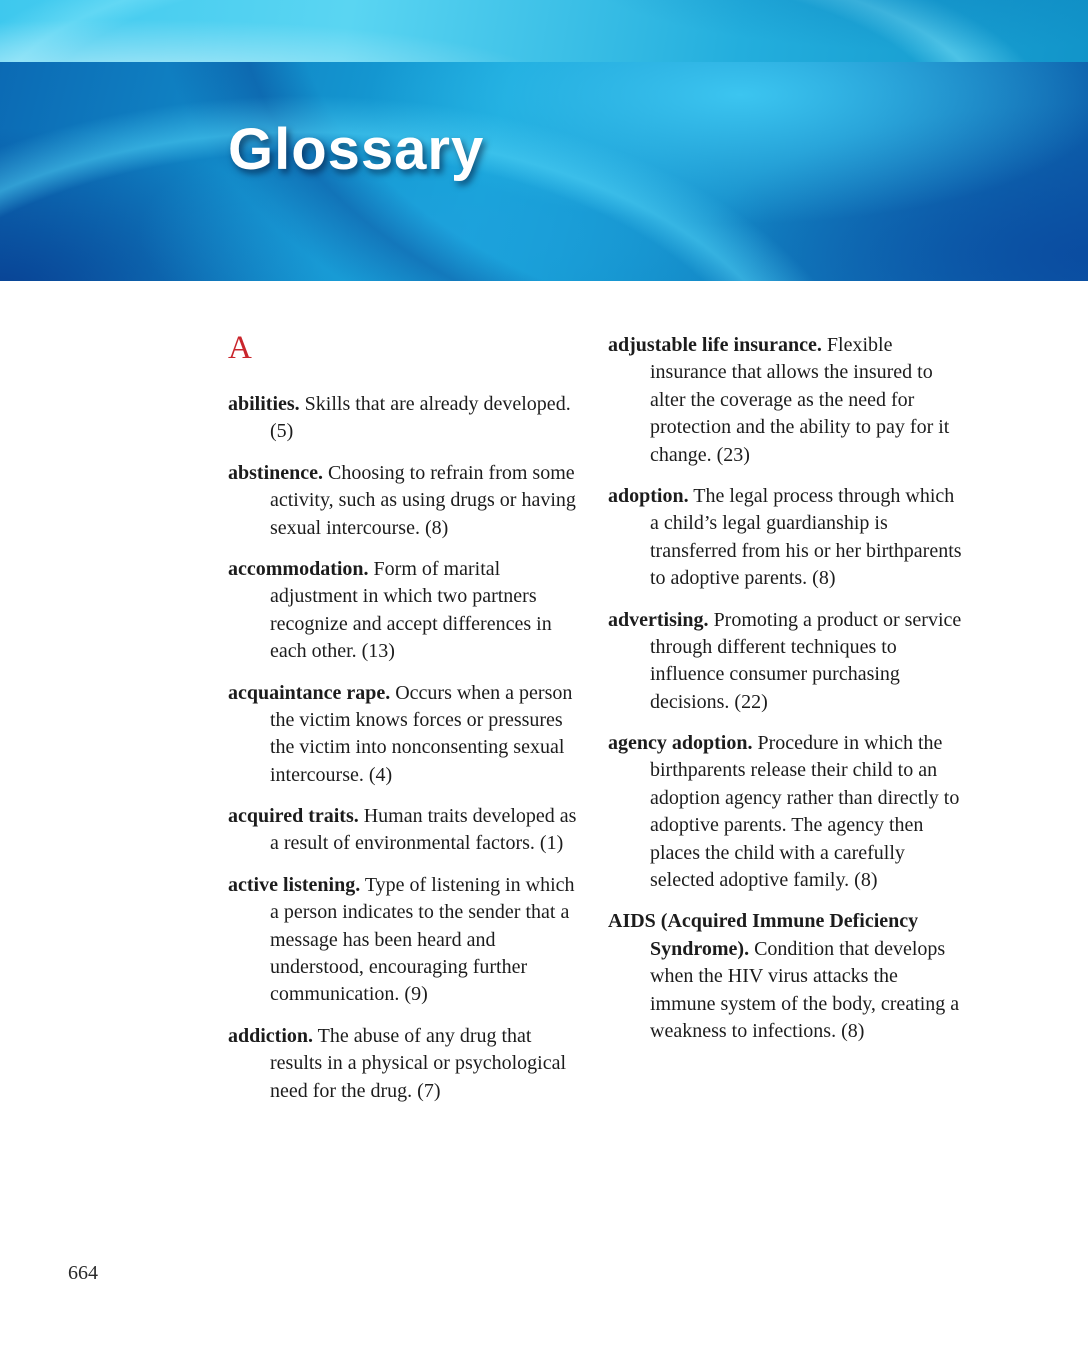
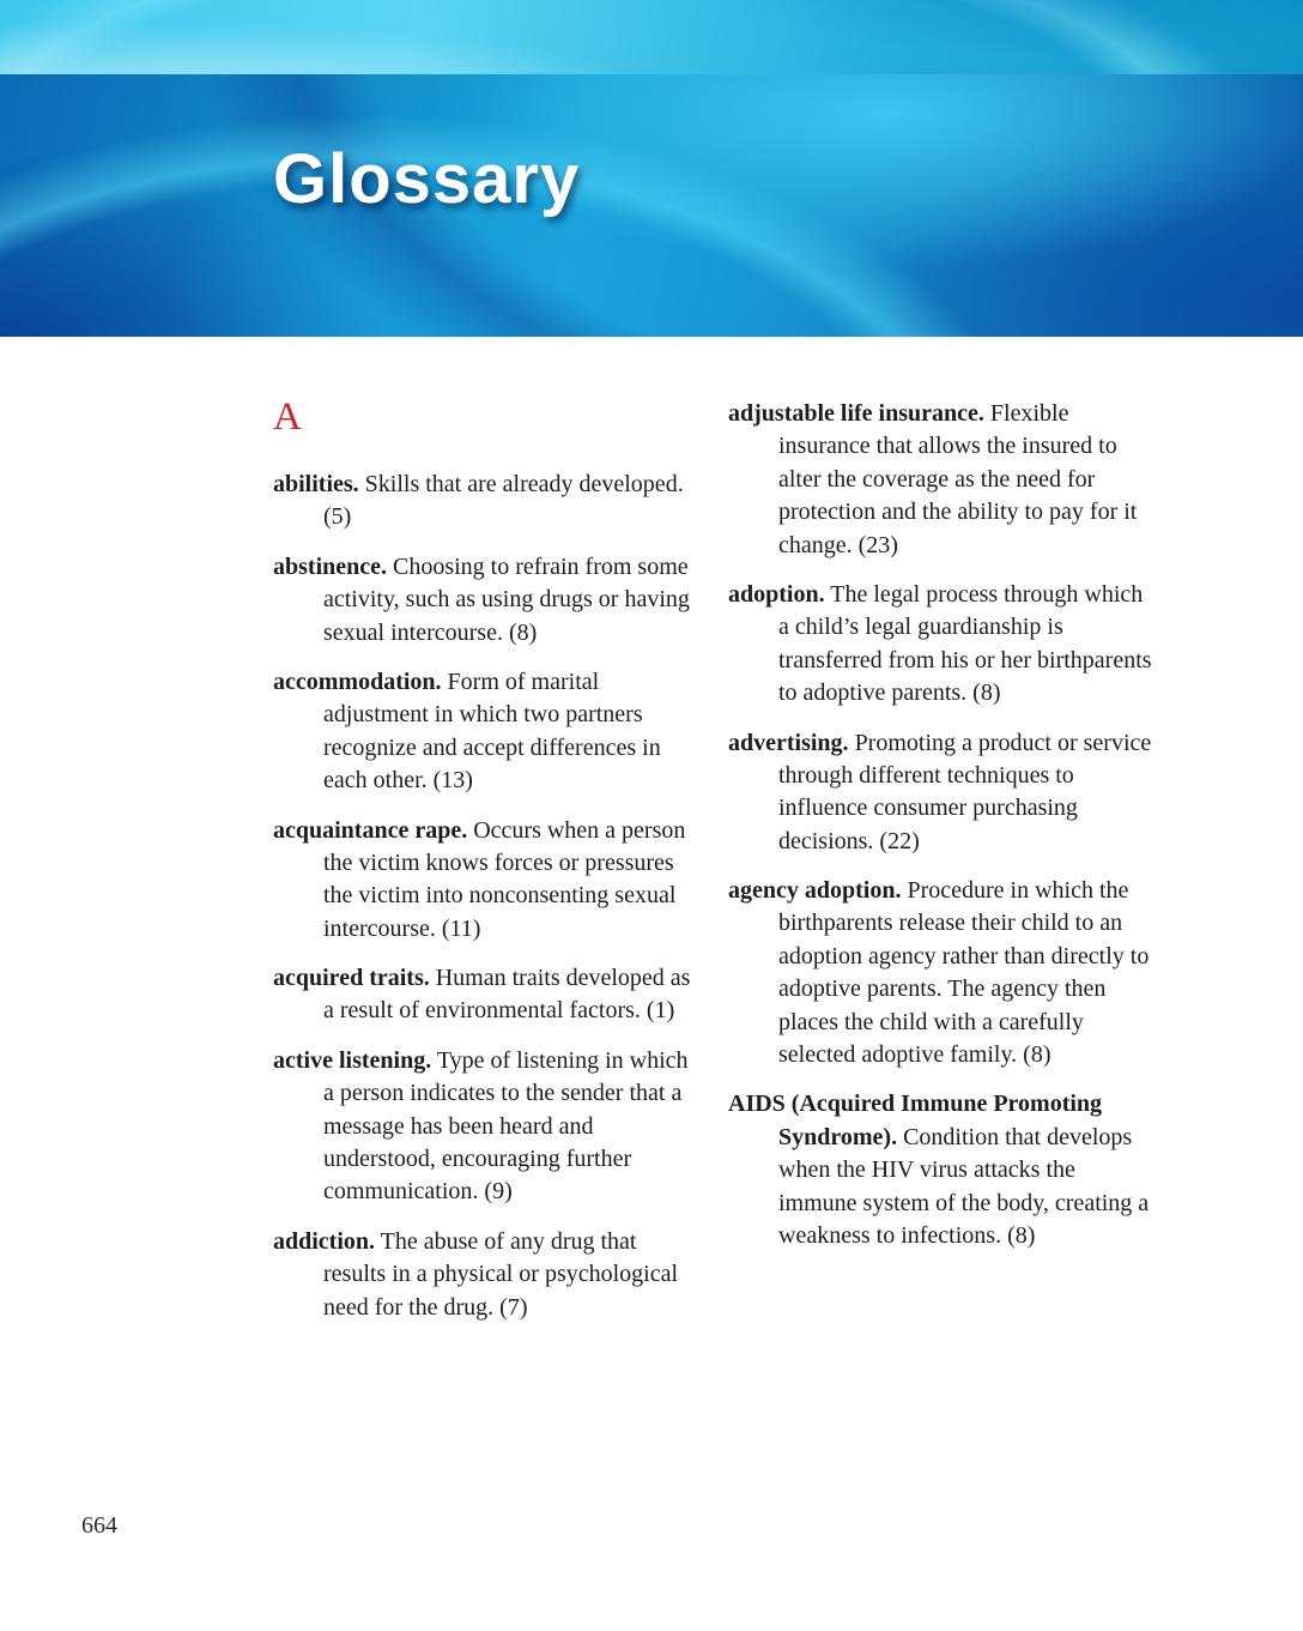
  Glossary
  A
  abilities. Skills that are already developed. (5)
  abstinence. Choosing to refrain from some activity, such as using drugs or having sexual intercourse. (8)
  accommodation. Form of marital adjustment in which two partners recognize and accept differences in each other. (13)
- acquaintance rape. Occurs when a person the victim knows forces or pressures the victim into nonconsenting sexual intercourse. (4)
+ acquaintance rape. Occurs when a person the victim knows forces or pressures the victim into nonconsenting sexual intercourse. (11)
  acquired traits. Human traits developed as a result of environmental factors. (1)
  active listening. Type of listening in which a person indicates to the sender that a message has been heard and understood, encouraging further communication. (9)
  addiction. The abuse of any drug that results in a physical or psychological need for the drug. (7)
  adjustable life insurance. Flexible insurance that allows the insured to alter the coverage as the need for protection and the ability to pay for it change. (23)
  adoption. The legal process through which a child’s legal guardianship is transferred from his or her birthparents to adoptive parents. (8)
  advertising. Promoting a product or service through different techniques to influence consumer purchasing decisions. (22)
  agency adoption. Procedure in which the birthparents release their child to an adoption agency rather than directly to adoptive parents. The agency then places the child with a carefully selected adoptive family. (8)
- AIDS (Acquired Immune Deficiency Syndrome). Condition that develops when the HIV virus attacks the immune system of the body, creating a weakness to infections. (8)
+ AIDS (Acquired Immune Promoting Syndrome). Condition that develops when the HIV virus attacks the immune system of the body, creating a weakness to infections. (8)
  664
